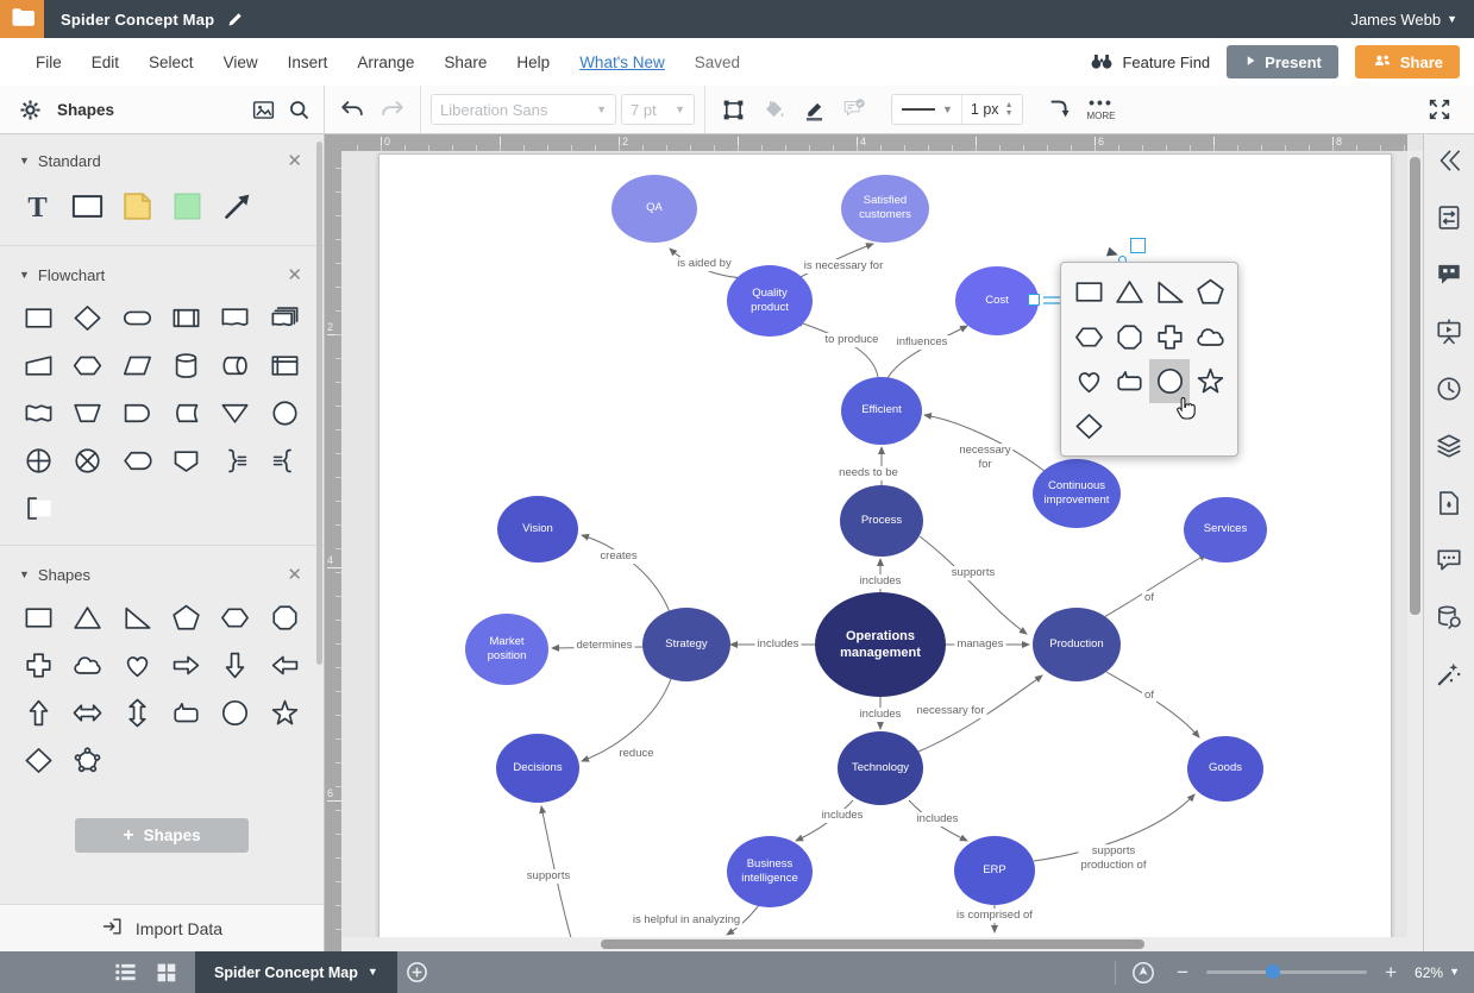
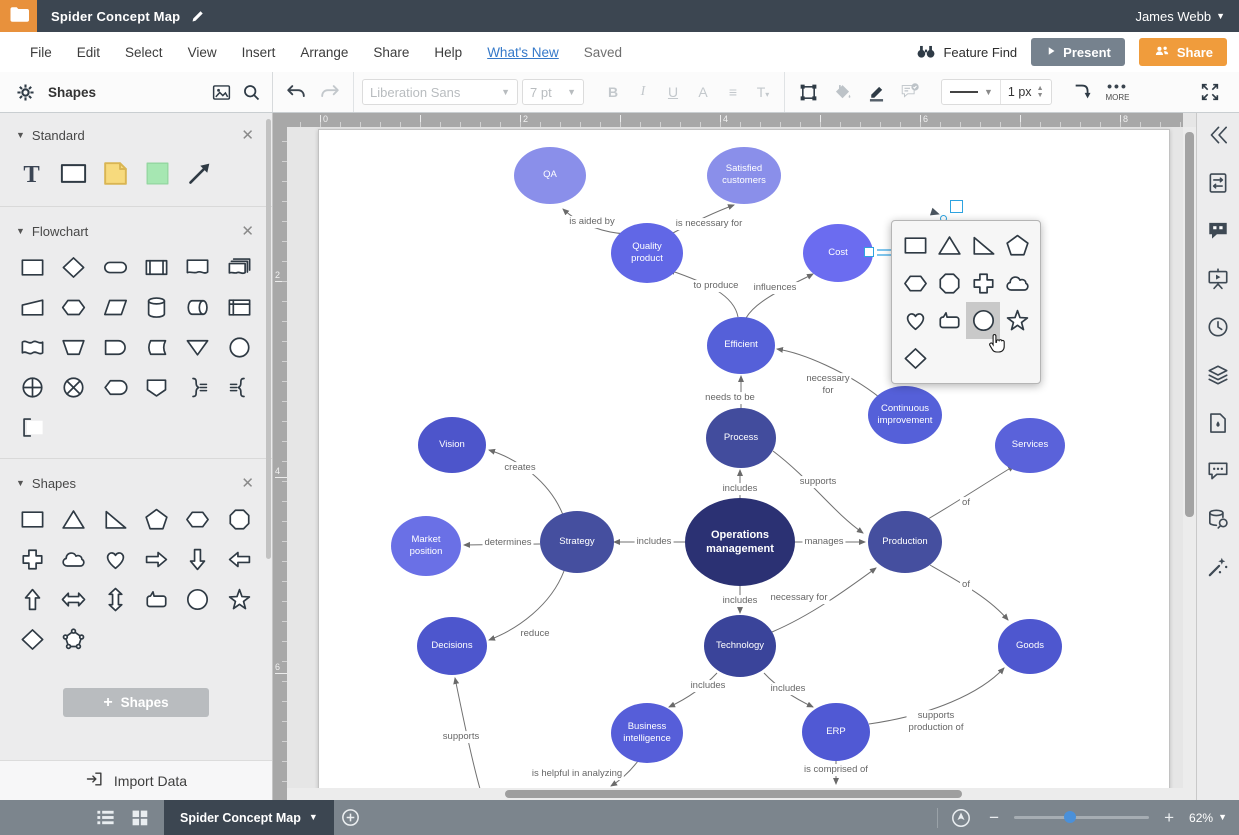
  Spider Concept Map
  James Webb
  ▼
  File
  Edit
  Select
  View
  Insert
  Arrange
  Share
  Help
  What's New
  Saved
  Feature Find
  Present
  Share
  Shapes
  Liberation Sans
  ▼
  7 pt
  ▼
+ B
+ I
+ U
+ A
+ ≡
+ T▾
  ▼
  1 px
  •••
  MORE
  ▼
  Standard
  ✕
  T
  ▼
  Flowchart
  ✕
  ▼
  Shapes
  ✕
  +
  Shapes
  Import Data
  0
  2
  4
  6
  8
  2
  4
  6
  QA
  Satisfied customers
  Quality product
  Cost
  Efficient
  Continuous improvement
  Process
  Vision
  Services
  Market position
  Strategy
  Operations management
  Production
  Decisions
  Technology
  Goods
  Business intelligence
  ERP
  is aided by
  is necessary for
  to produce
  influences
  needs to be
  necessary
  for
  creates
  includes
  supports
  determines
  includes
  manages
  of
  includes
  necessary for
  of
  reduce
  includes
  includes
  supports
  supports
  production of
  is helpful in analyzing
  is comprised of
  Spider Concept Map
  ▼
  −
  +
  62%
  ▼
